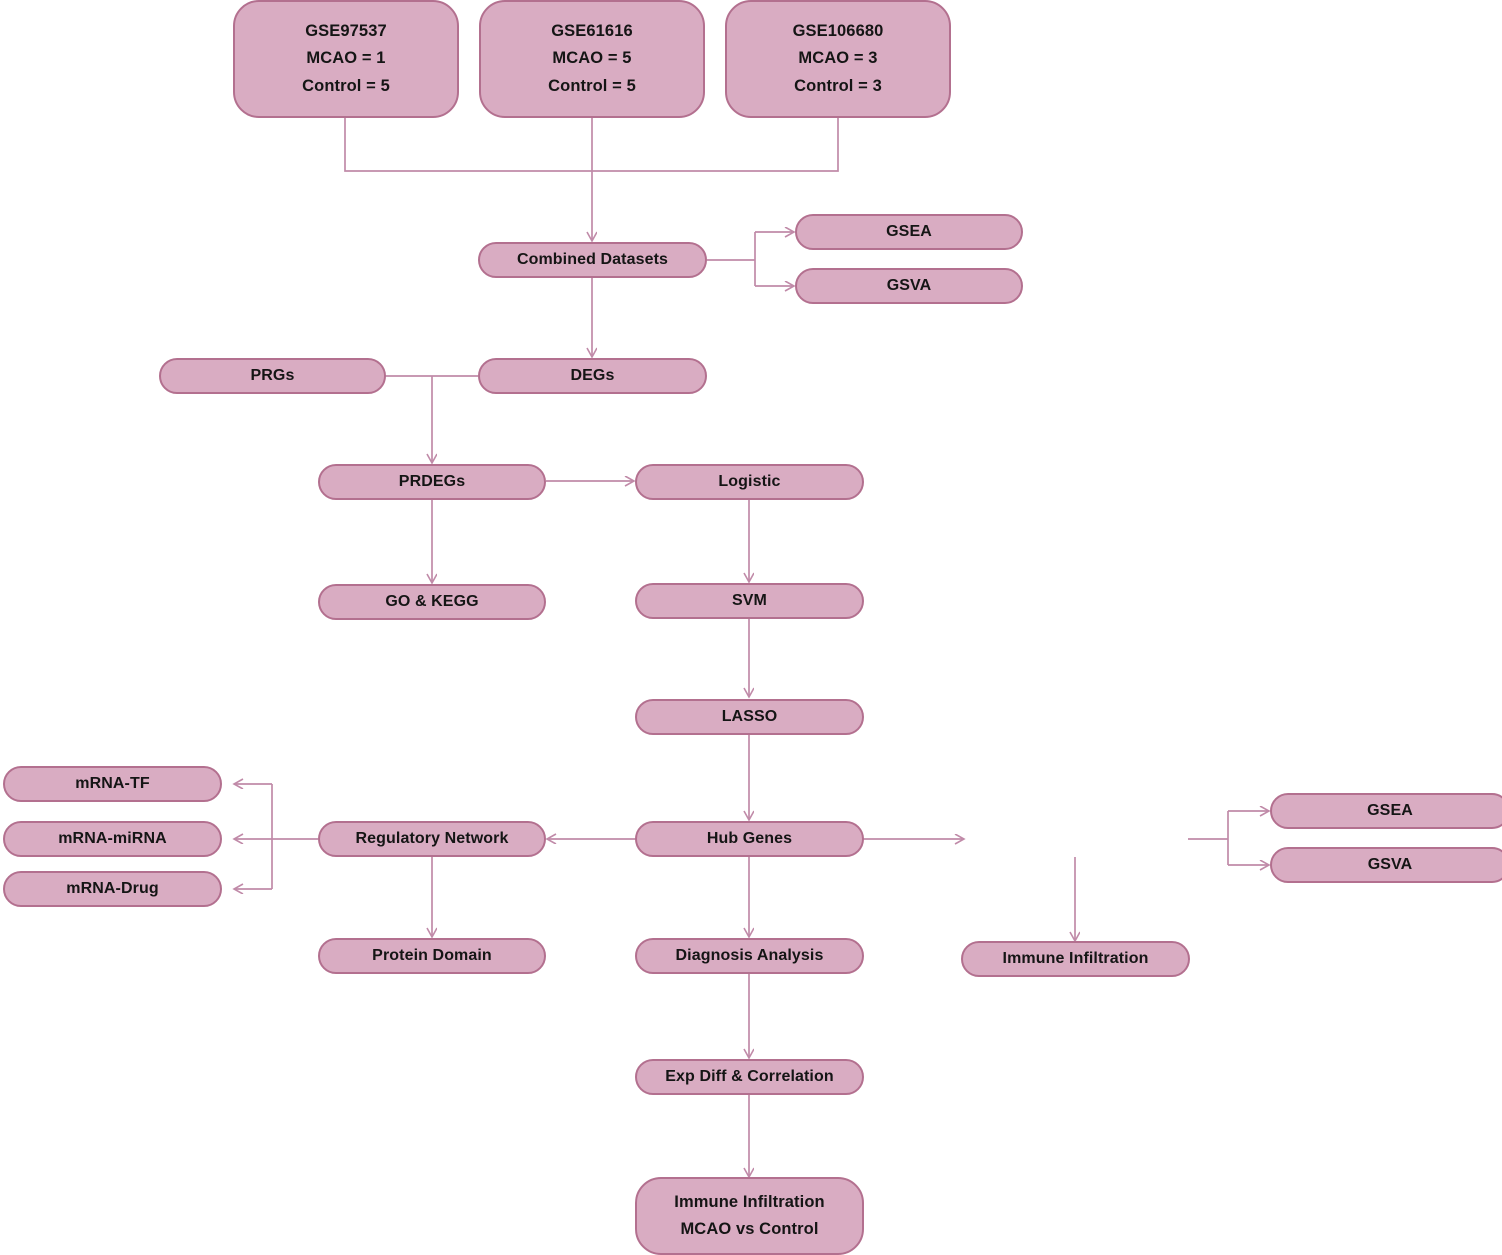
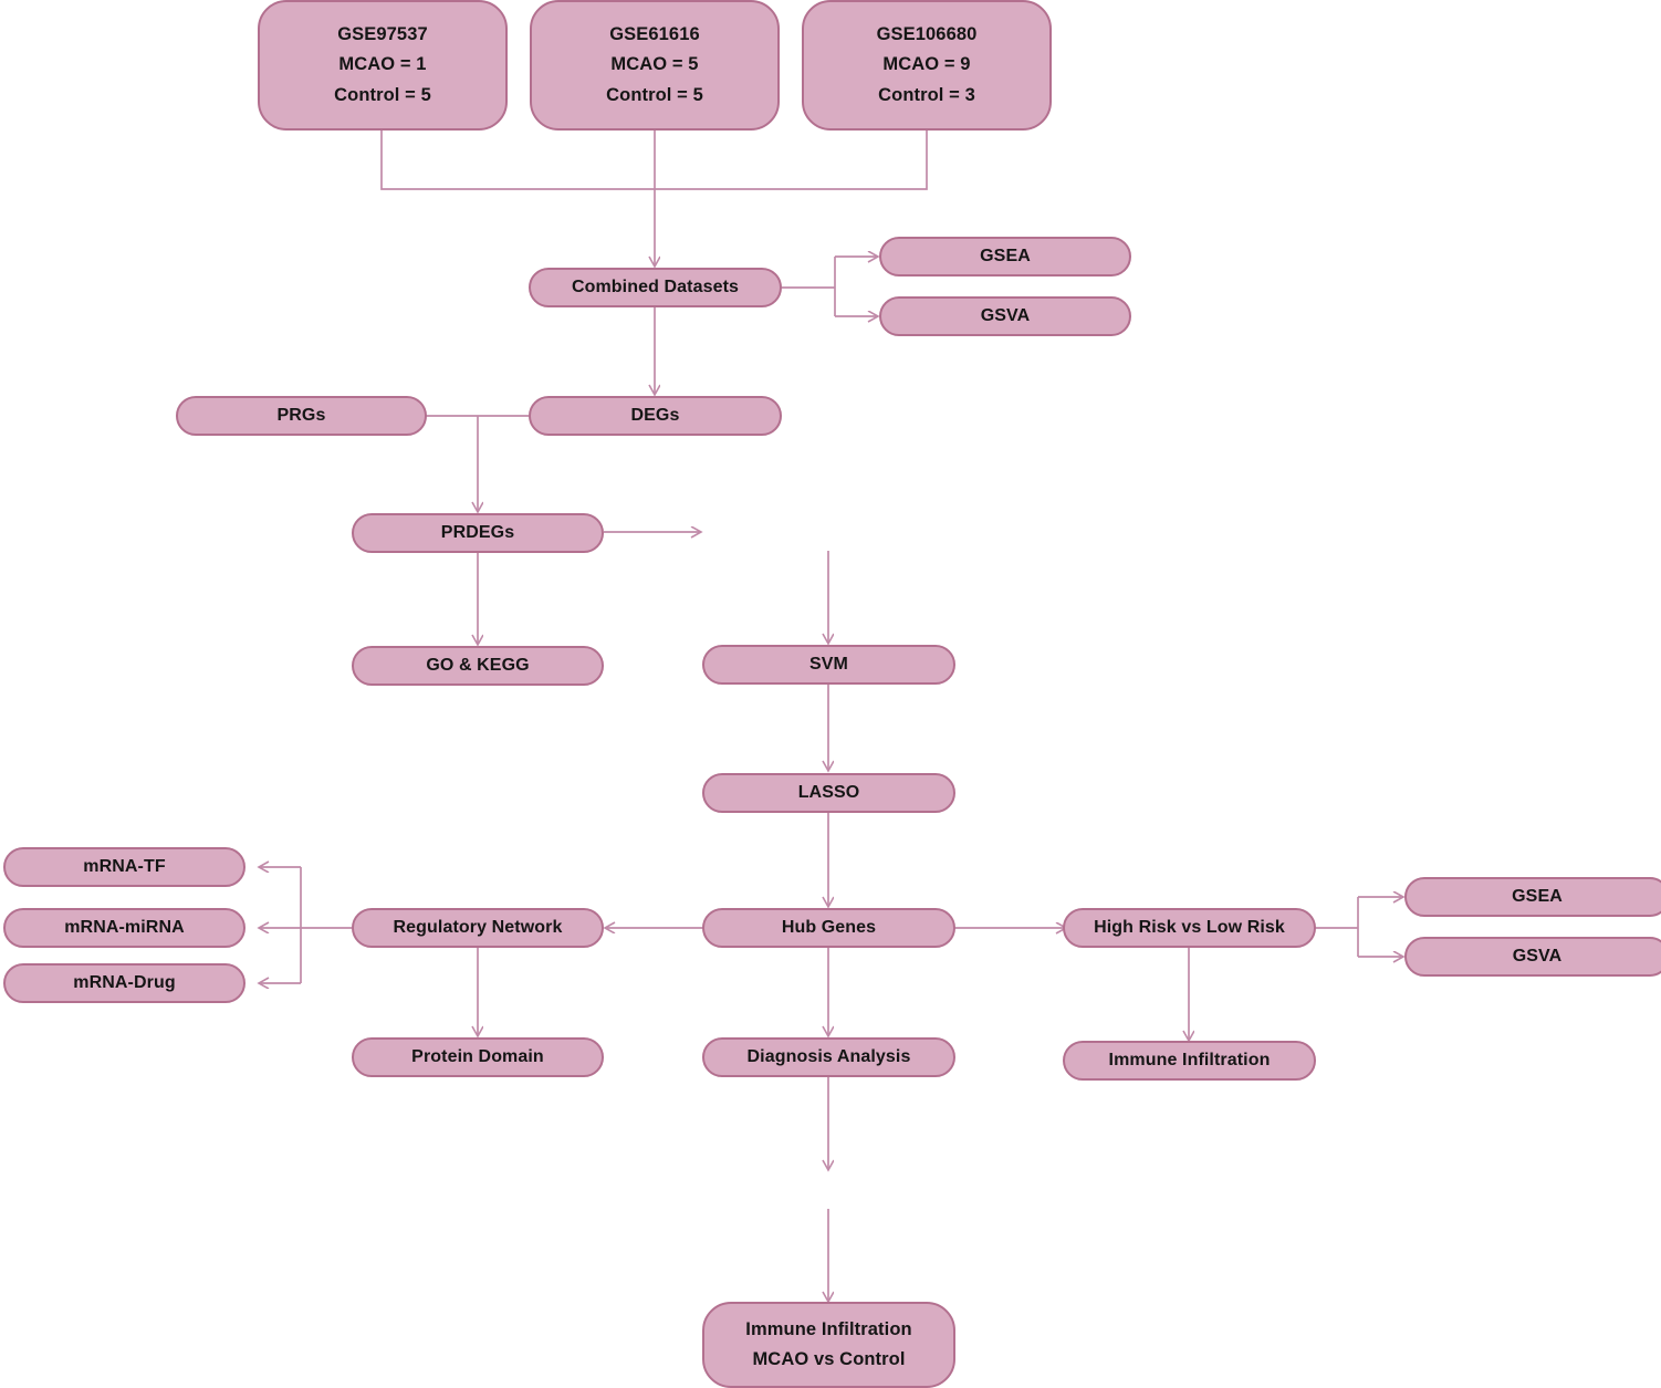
  GSE97537
  MCAO = 1
  Control = 5
  GSE61616
  MCAO = 5
  Control = 5
  GSE106680
- MCAO = 3
+ MCAO = 9
  Control = 3
  Combined Datasets
  GSEA
  GSVA
  PRGs
  DEGs
  PRDEGs
- Logistic
  GO & KEGG
  SVM
  LASSO
  mRNA-TF
  mRNA-miRNA
  mRNA-Drug
  Regulatory Network
  Hub Genes
+ High Risk vs Low Risk
  GSEA
  GSVA
  Protein Domain
  Diagnosis Analysis
  Immune Infiltration
- Exp Diff & Correlation
  Immune Infiltration
  MCAO vs Control
